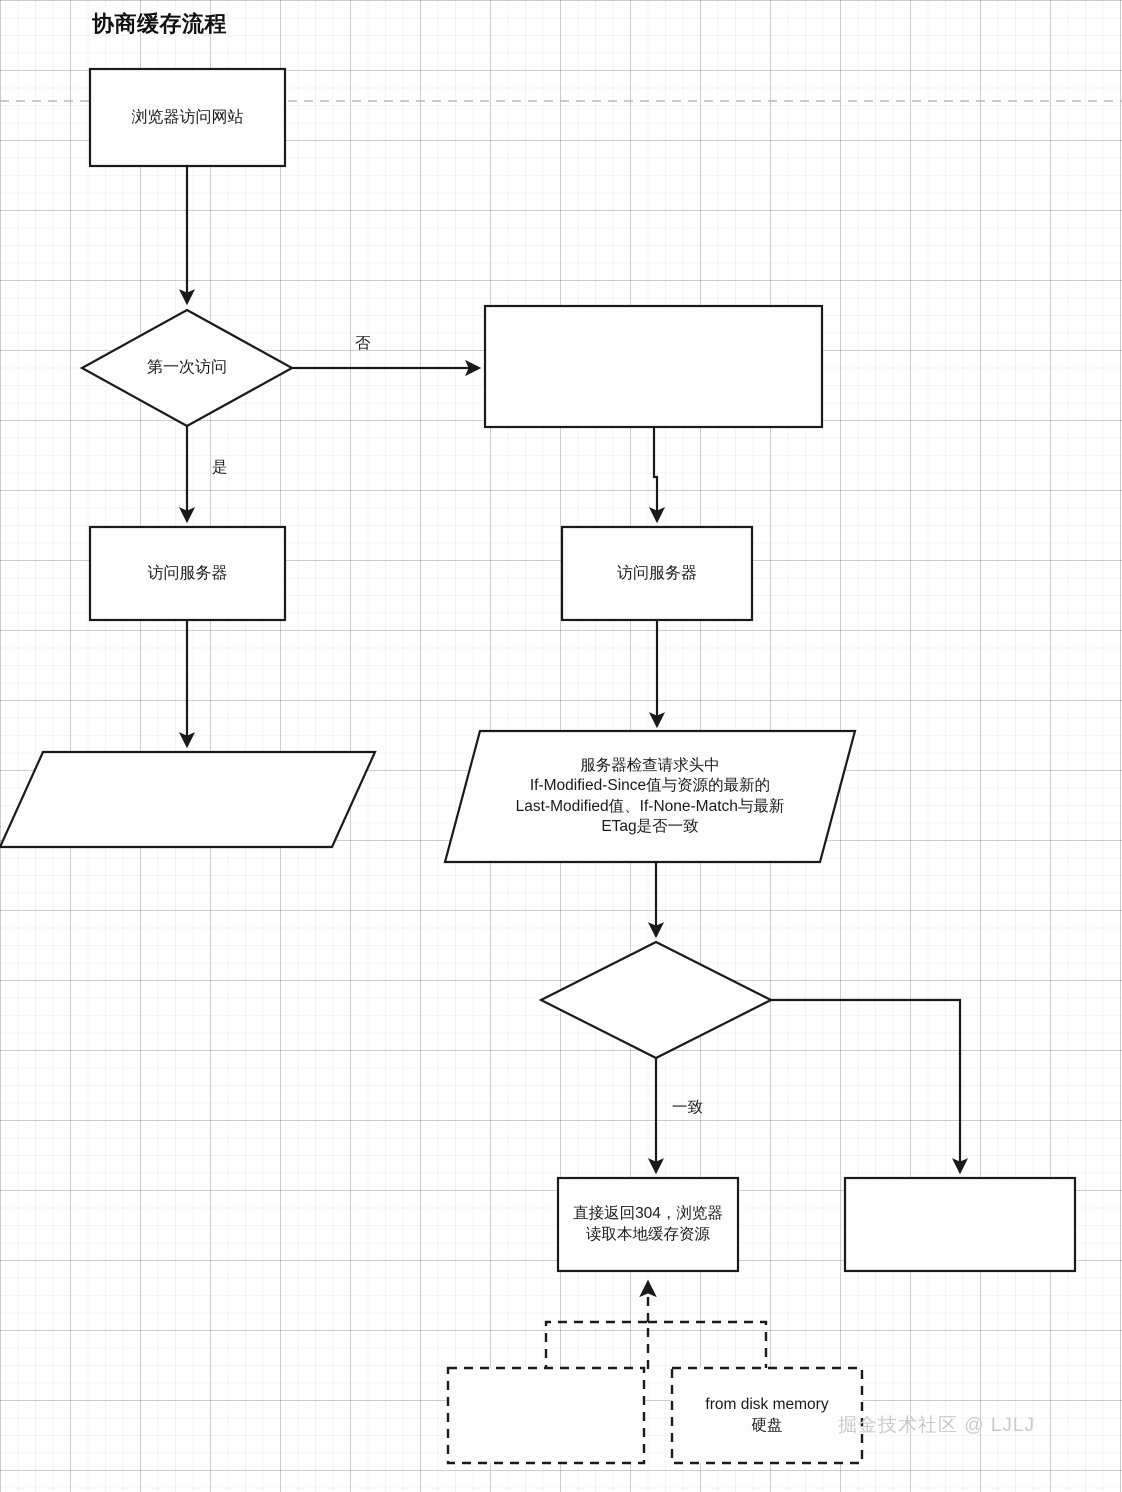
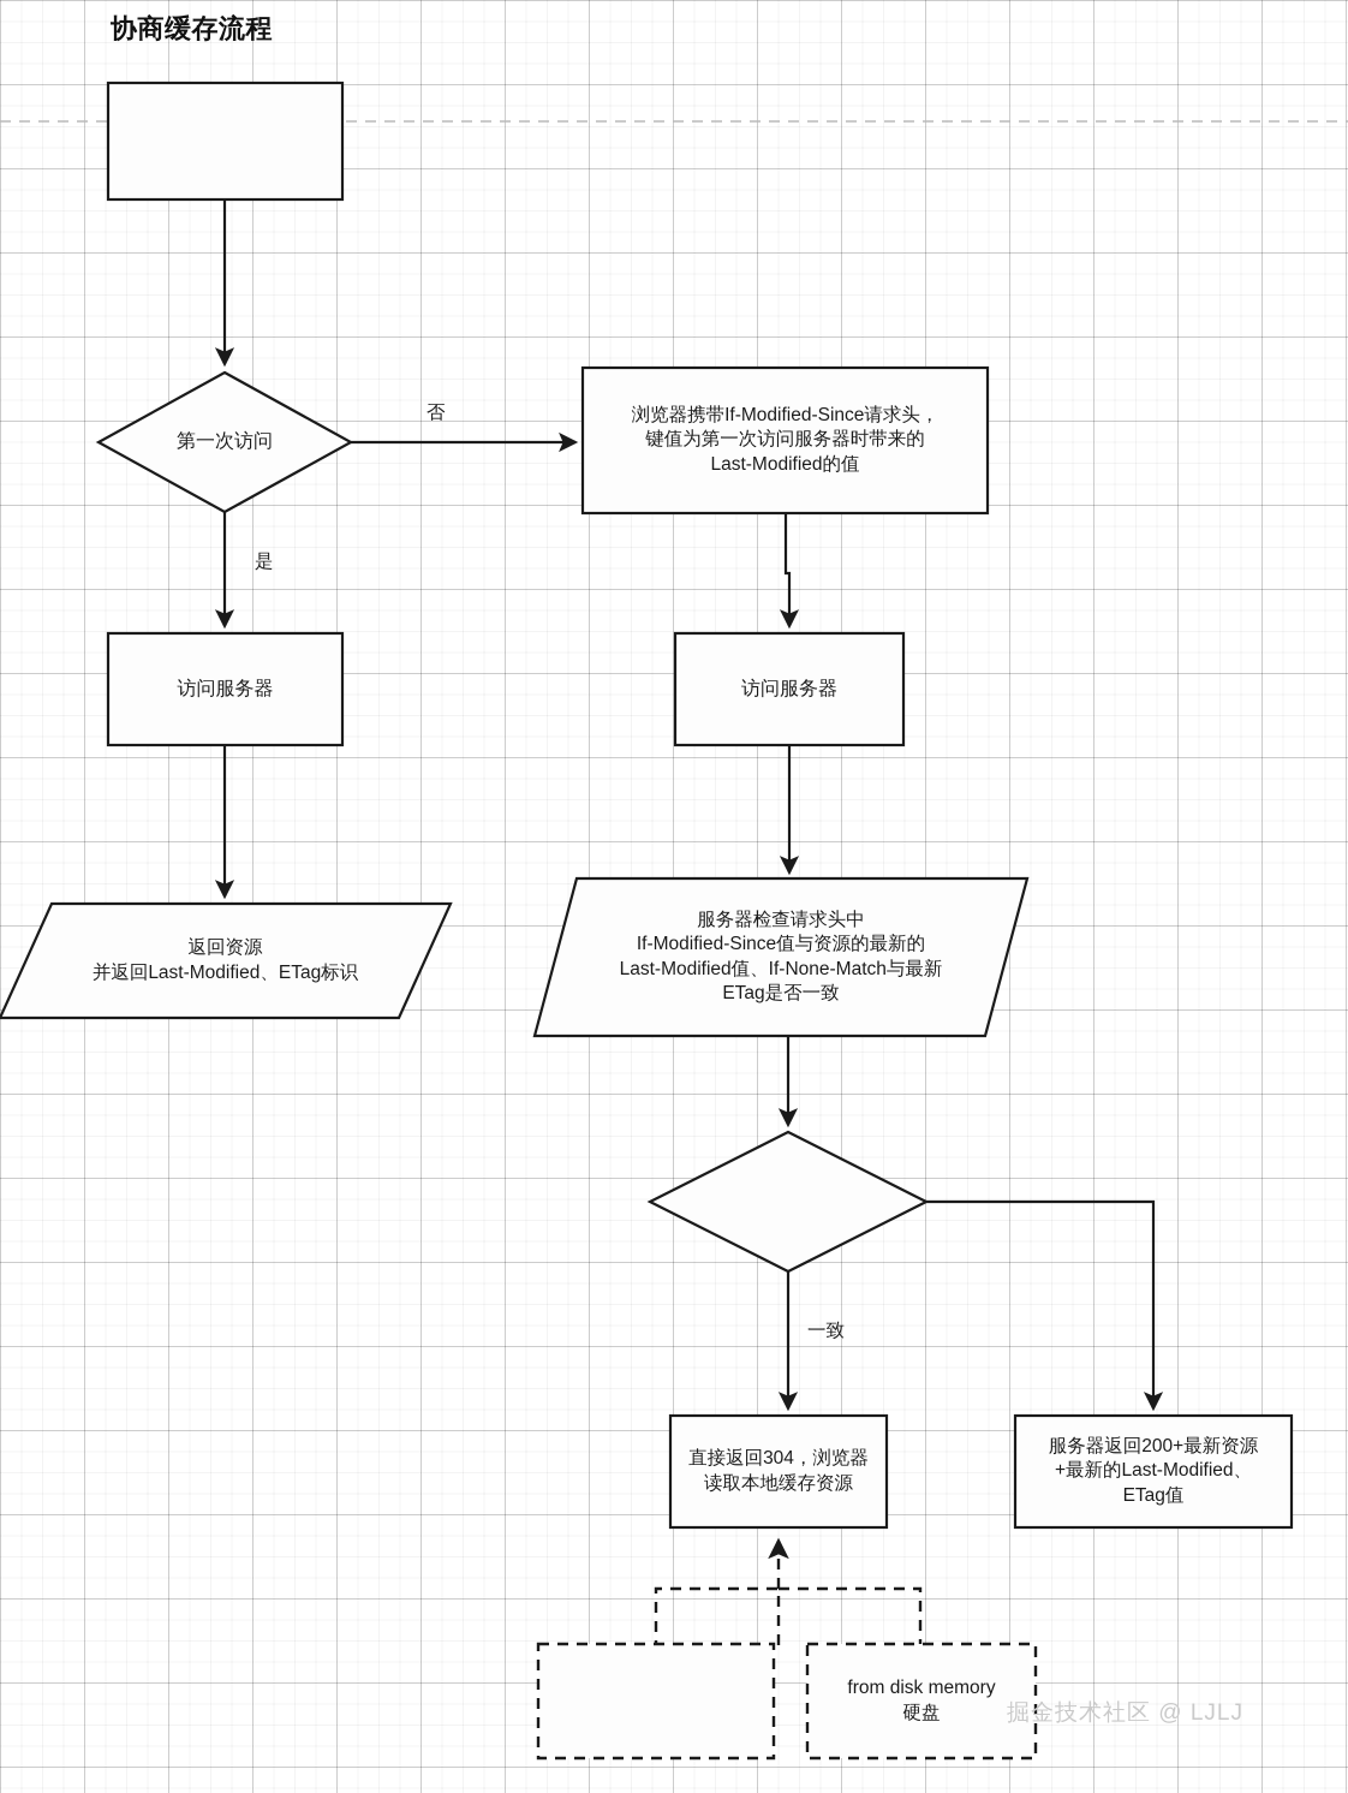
  协商缓存流程
- 浏览器访问网站
  第一次访问
  访问服务器
+ 返回资源
+ 并返回Last-Modified、ETag标识
+ 浏览器携带If-Modified-Since请求头，
+ 键值为第一次访问服务器时带来的
+ Last-Modified的值
  访问服务器
  服务器检查请求头中
  If-Modified-Since值与资源的最新的
  Last-Modified值、If-None-Match与最新
  ETag是否一致
  直接返回304，浏览器
  读取本地缓存资源
+ 服务器返回200+最新资源
+ +最新的Last-Modified、
+ ETag值
  from disk memory
  硬盘
  否
  是
  一致
  掘金技术社区 @ LJLJ
